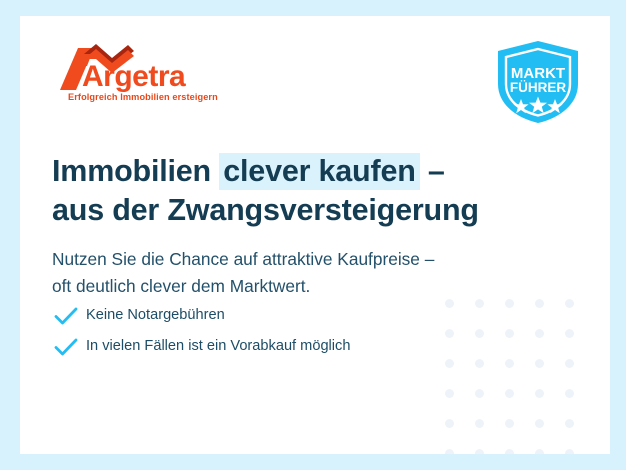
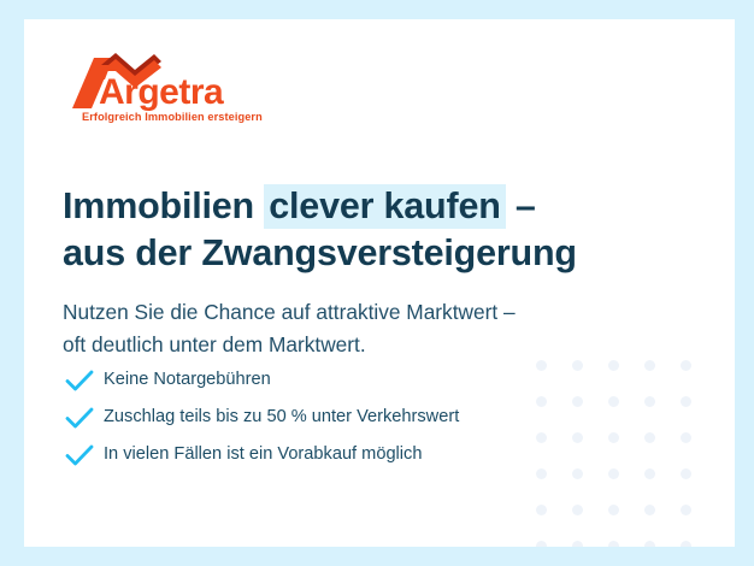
  Argetra
  Erfolgreich Immobilien ersteigern
- MARKT
- FÜHRER
  Immobilien clever kaufen –
  aus der Zwangsversteigerung
- Nutzen Sie die Chance auf attraktive Kaufpreise –
+ Nutzen Sie die Chance auf attraktive Marktwert –
- oft deutlich clever dem Marktwert.
+ oft deutlich unter dem Marktwert.
  Keine Notargebühren
+ Zuschlag teils bis zu 50 % unter Verkehrswert
  In vielen Fällen ist ein Vorabkauf möglich
